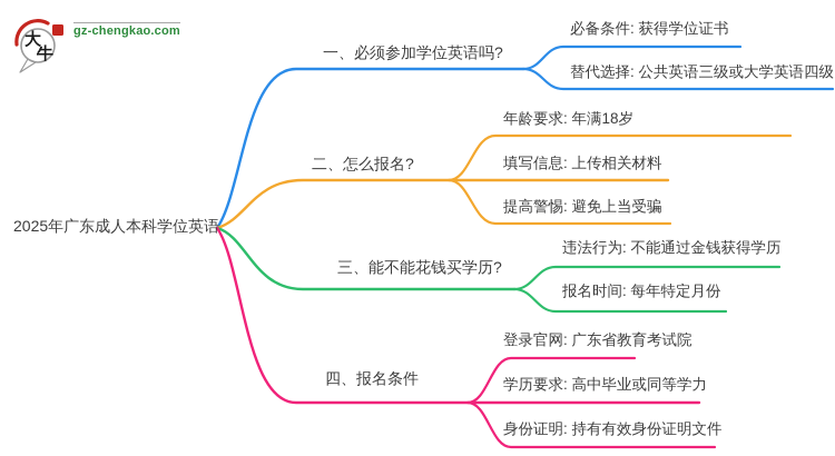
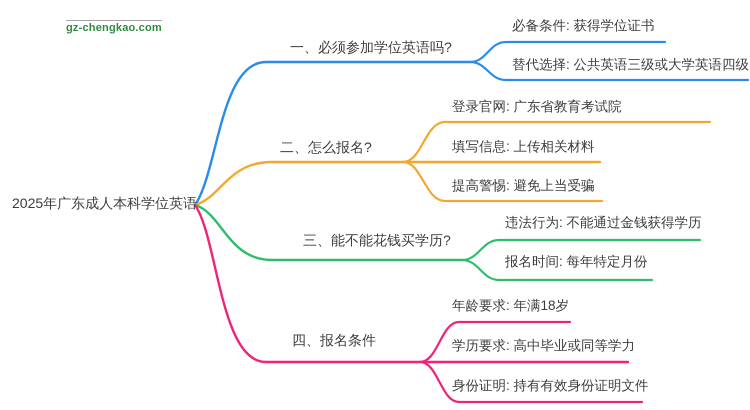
- 大
- 牛
  gz-chengkao.com
  2025年广东成人本科学位英语
  一、必须参加学位英语吗?
  必备条件: 获得学位证书
  替代选择: 公共英语三级或大学英语四级
  二、怎么报名?
- 年龄要求: 年满18岁
+ 登录官网: 广东省教育考试院
  填写信息: 上传相关材料
  提高警惕: 避免上当受骗
  三、能不能花钱买学历?
  违法行为: 不能通过金钱获得学历
  报名时间: 每年特定月份
  四、报名条件
- 登录官网: 广东省教育考试院
+ 年龄要求: 年满18岁
  学历要求: 高中毕业或同等学力
  身份证明: 持有有效身份证明文件
